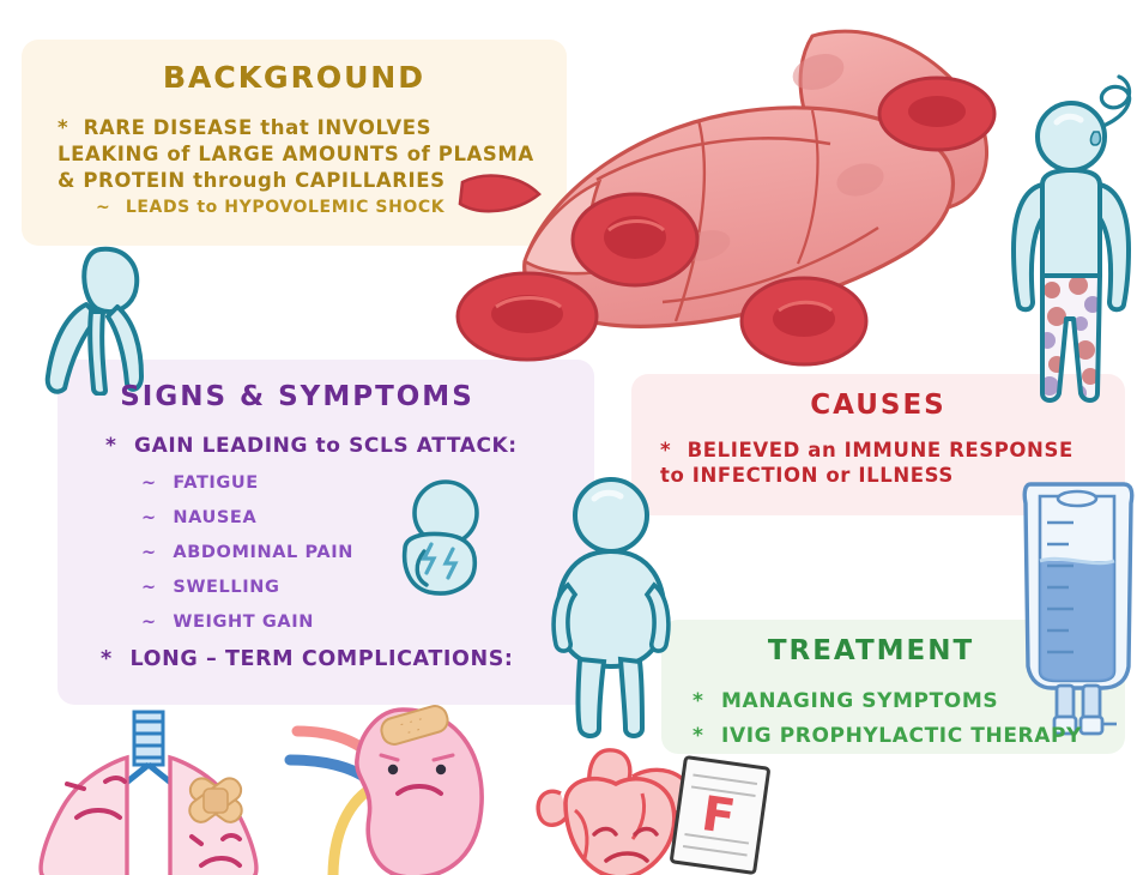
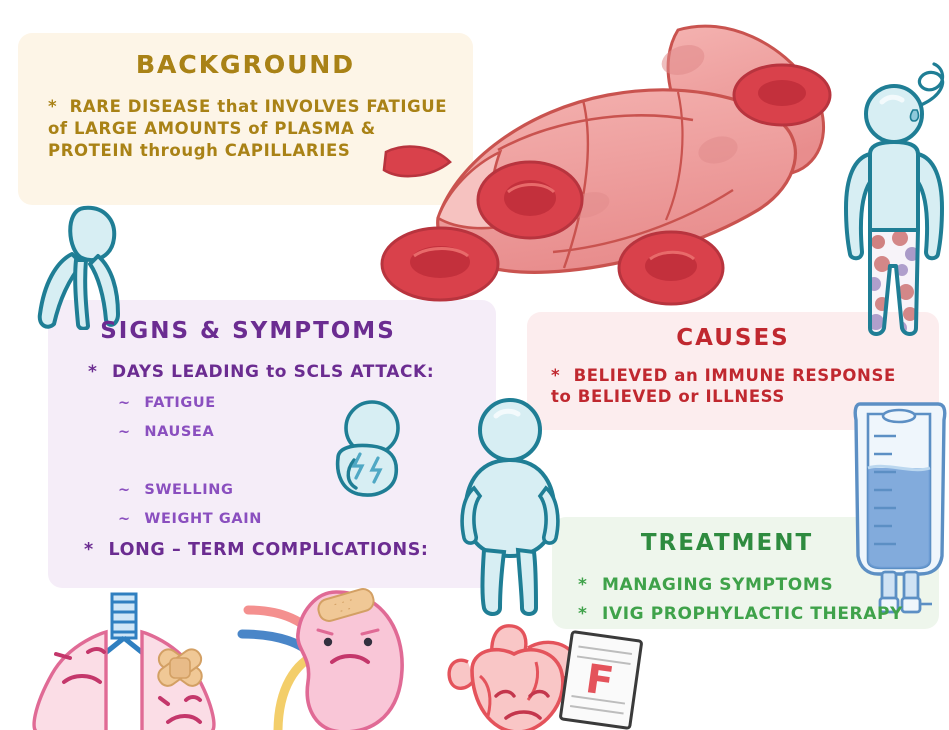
  BACKGROUND
- * RARE DISEASE that INVOLVES LEAKING of LARGE AMOUNTS of PLASMA & PROTEIN through CAPILLARIES
+ * RARE DISEASE that INVOLVES FATIGUE of LARGE AMOUNTS of PLASMA & PROTEIN through CAPILLARIES
- ~ LEADS to HYPOVOLEMIC SHOCK
  SIGNS & SYMPTOMS
- * GAIN LEADING to SCLS ATTACK:
+ * DAYS LEADING to SCLS ATTACK:
  ~ FATIGUE
  ~ NAUSEA
- ~ ABDOMINAL PAIN
  ~ SWELLING
  ~ WEIGHT GAIN
  * LONG – TERM COMPLICATIONS:
  CAUSES
- * BELIEVED an IMMUNE RESPONSE to INFECTION or ILLNESS
+ * BELIEVED an IMMUNE RESPONSE to BELIEVED or ILLNESS
  TREATMENT
  * MANAGING SYMPTOMS
  * IVIG PROPHYLACTIC THERAPY
